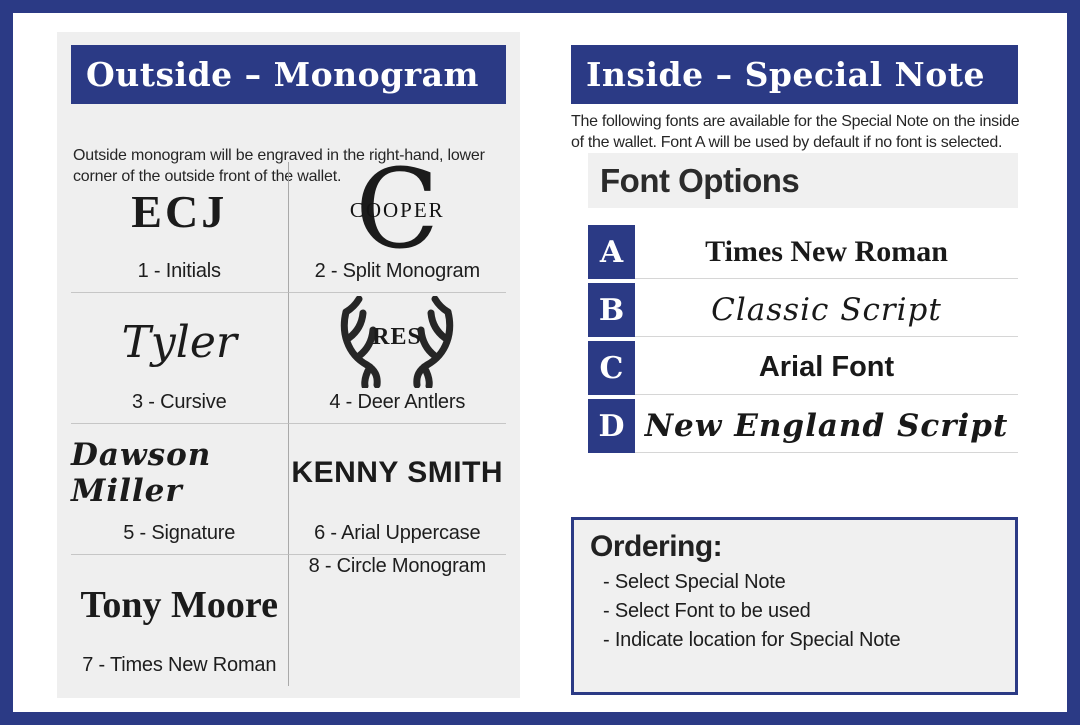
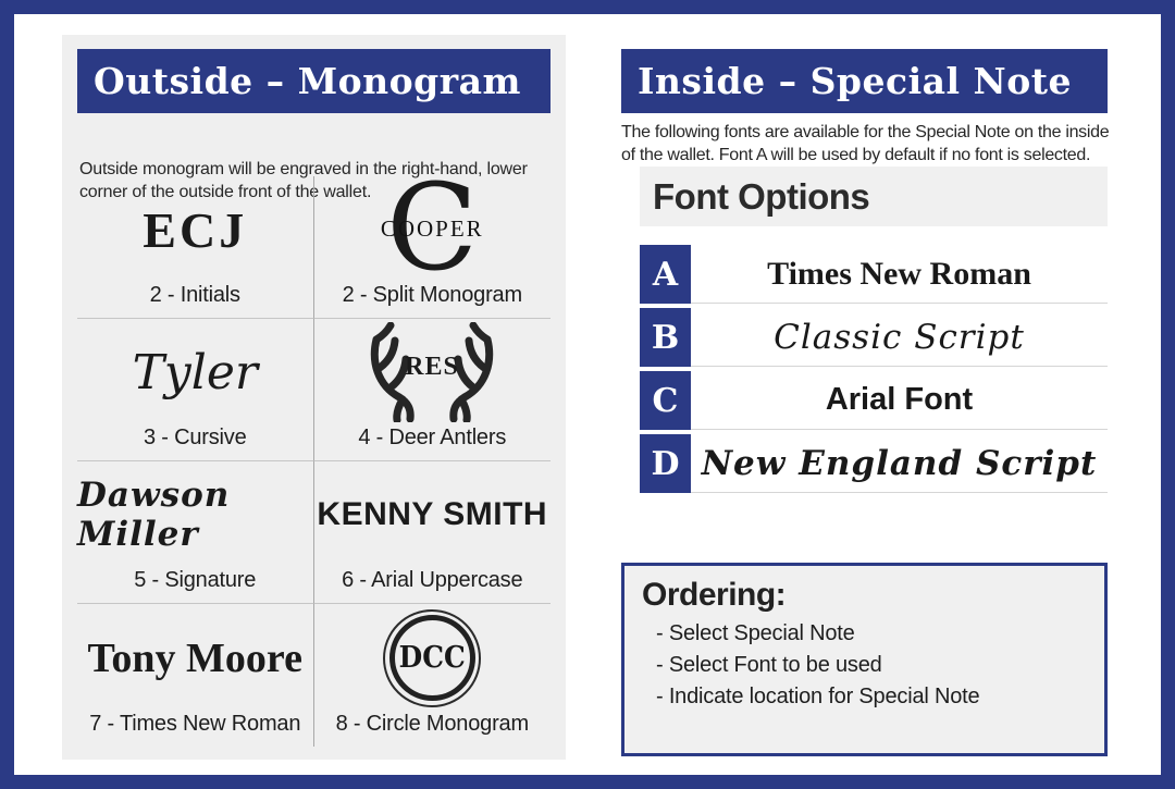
  Outside – Monogram
  Outside monogram will be engraved in the right-hand, lower corner of the outside front of the wallet.
  ECJ
- 1 - Initials
+ 2 - Initials
  C
  COOPER
  2 - Split Monogram
  Tyler
  3 - Cursive
  RES
  4 - Deer Antlers
  Dawson Miller
  5 - Signature
  KENNY SMITH
  6 - Arial Uppercase
  Tony Moore
  7 - Times New Roman
+ DCC
  8 - Circle Monogram
  Inside – Special Note
  The following fonts are available for the Special Note on the inside of the wallet. Font A will be used by default if no font is selected.
  Font Options
  A
  Times New Roman
  B
  Classic Script
  C
  Arial Font
  D
  New England Script
  Ordering:
  - Select Special Note
  - Select Font to be used
  - Indicate location for Special Note
